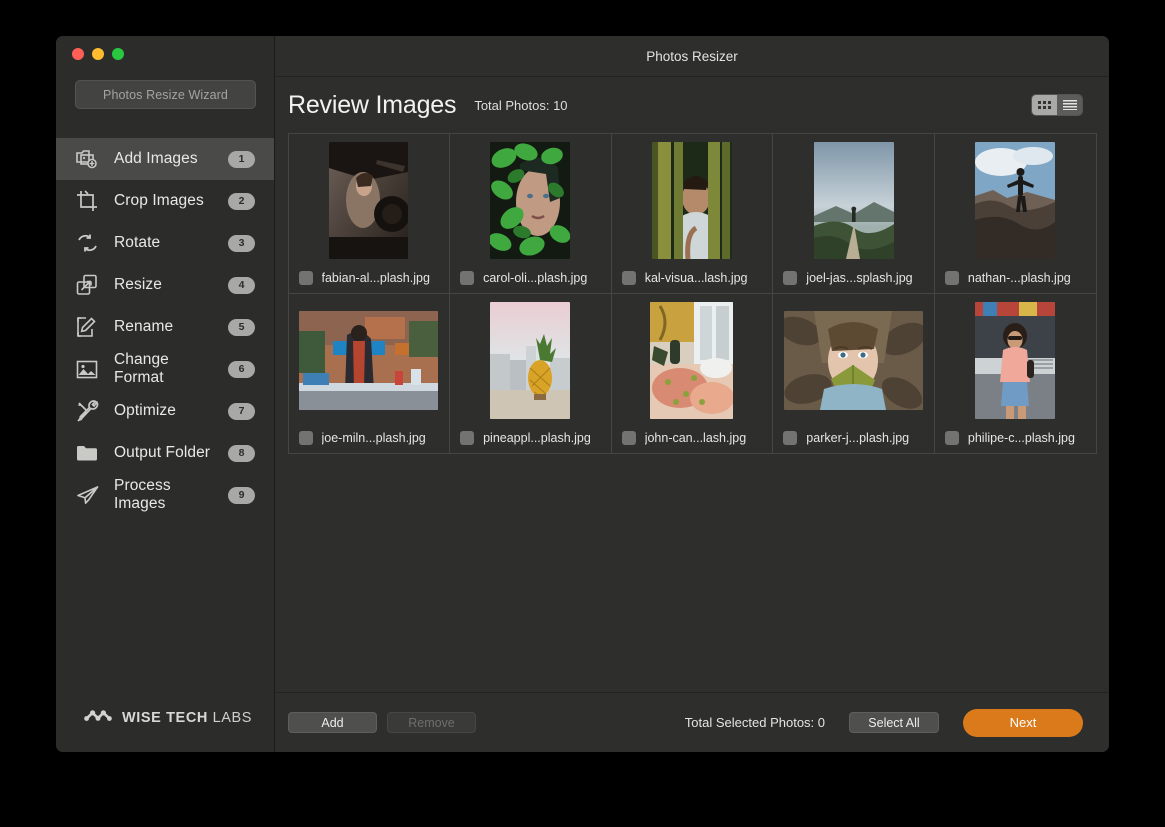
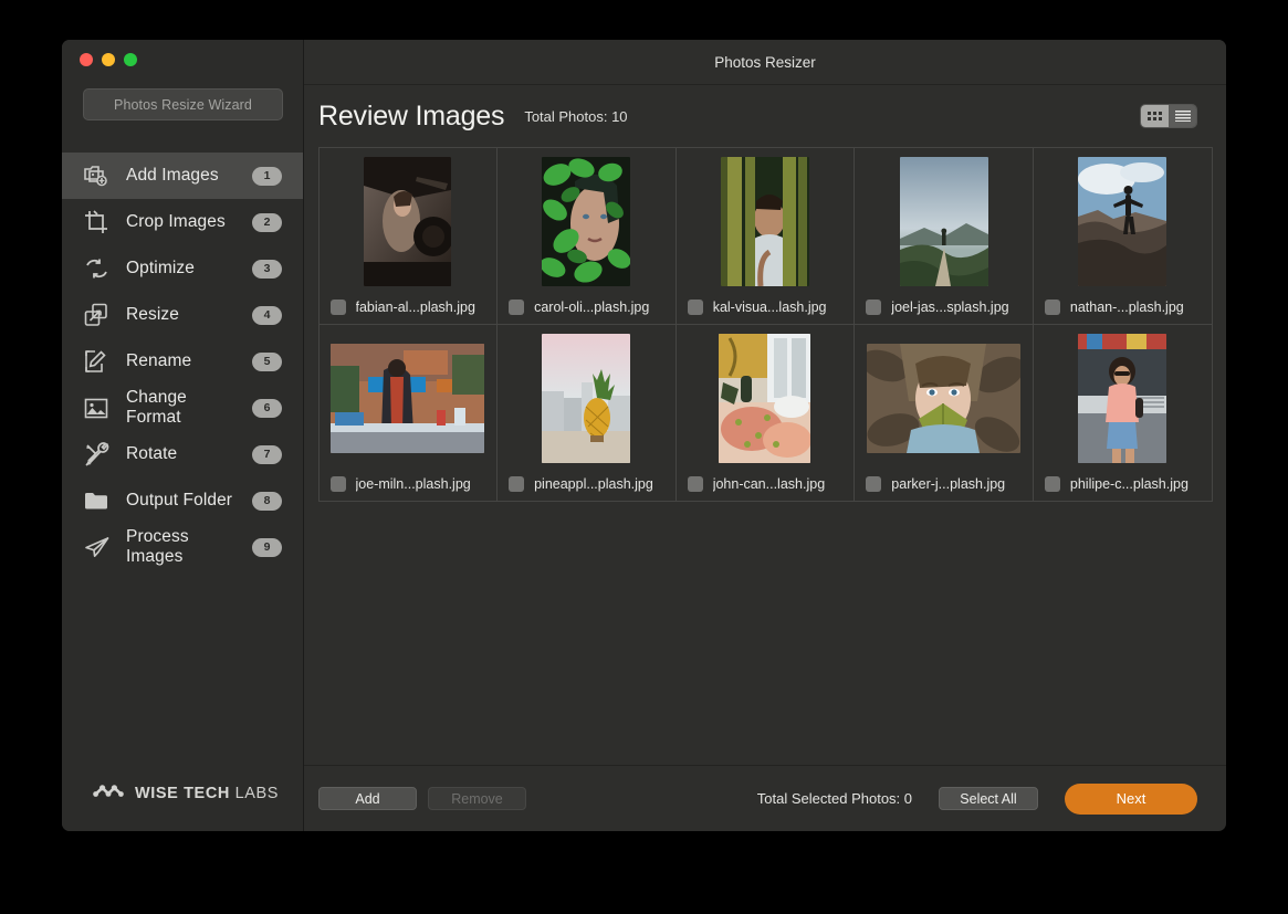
  Photos Resize Wizard
  Add Images
  1
  Crop Images
  2
- Rotate
+ Optimize
  3
  Resize
  4
  Rename
  5
  Change Format
  6
- Optimize
+ Rotate
  7
  Output Folder
  8
  Process Images
  9
  WISE TECH LABS
  Photos Resizer
  Review Images
  Total Photos: 10
  fabian-al...plash.jpg
  carol-oli...plash.jpg
  kal-visua...lash.jpg
  joel-jas...splash.jpg
  nathan-...plash.jpg
  joe-miln...plash.jpg
  pineappl...plash.jpg
  john-can...lash.jpg
  parker-j...plash.jpg
  philipe-c...plash.jpg
  Add
  Remove
  Total Selected Photos: 0
  Select All
  Next
